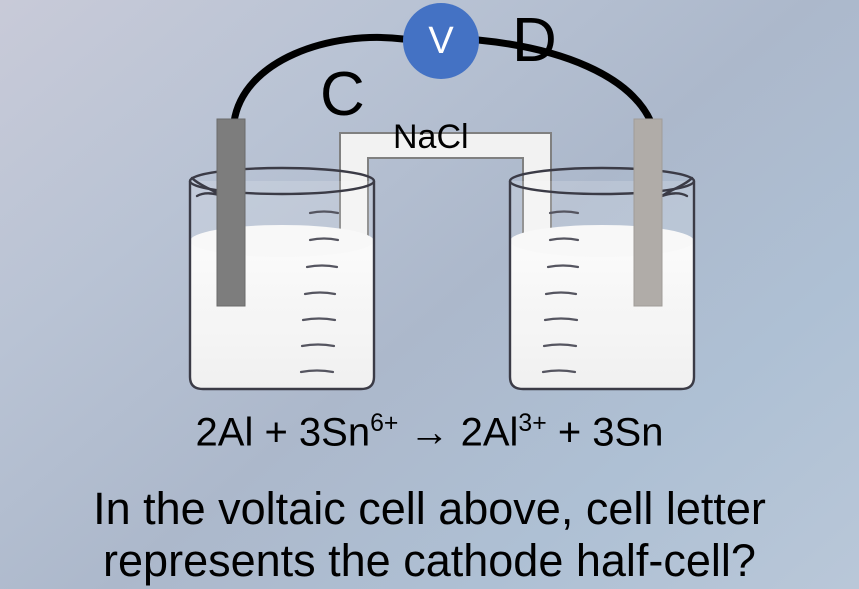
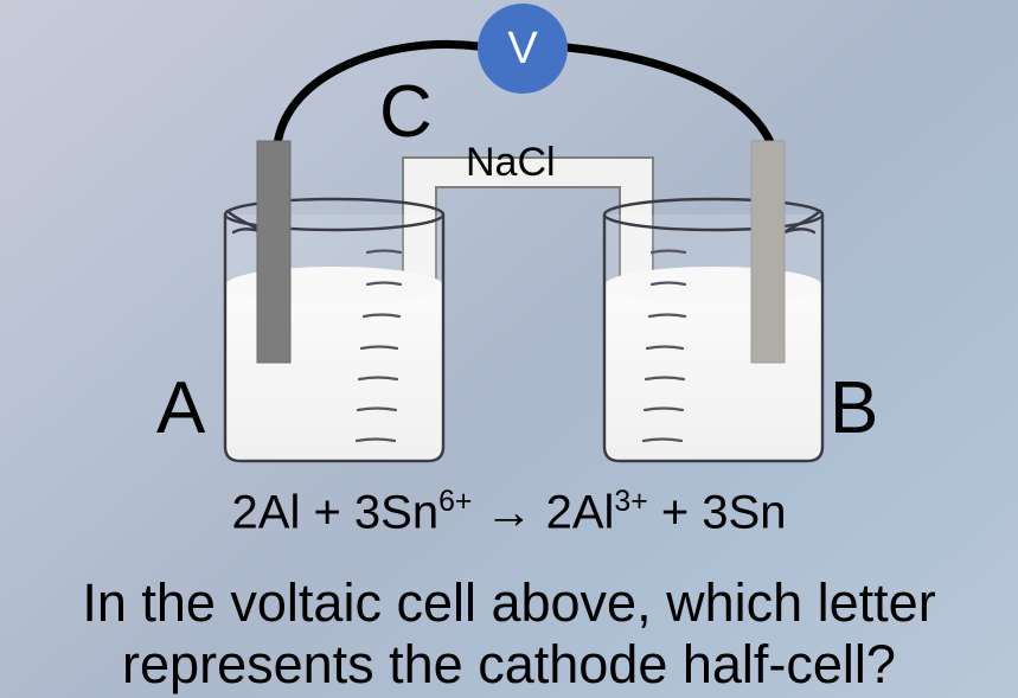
  V
  C
- D
  NaCl
+ A
+ B
  2Al + 3Sn6+ → 2Al3+ + 3Sn
- In the voltaic cell above, cell letter
+ In the voltaic cell above, which letter
  represents the cathode half-cell?
